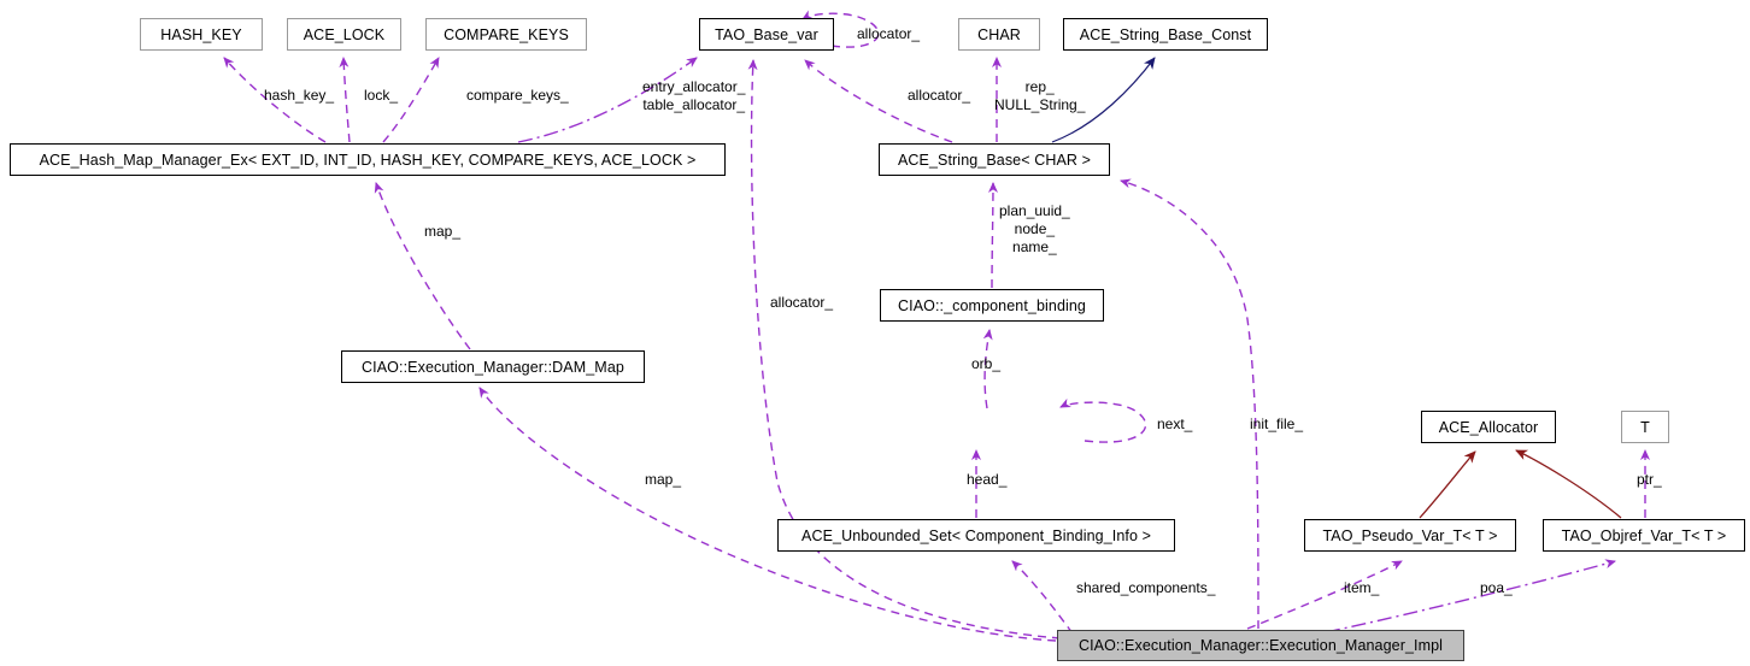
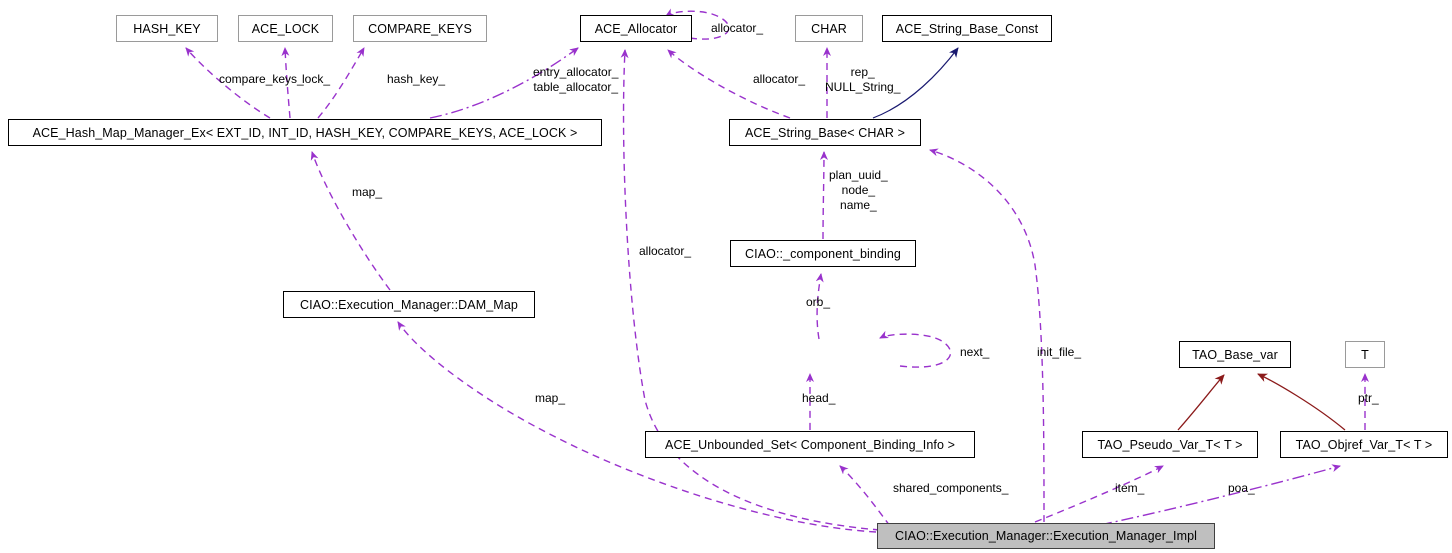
  HASH_KEY
  ACE_LOCK
  COMPARE_KEYS
- TAO_Base_var
+ ACE_Allocator
  CHAR
  ACE_String_Base_Const
  ACE_Hash_Map_Manager_Ex< EXT_ID, INT_ID, HASH_KEY, COMPARE_KEYS, ACE_LOCK >
  ACE_String_Base< CHAR >
  CIAO::_component_binding
  CIAO::Execution_Manager::DAM_Map
- ACE_Allocator
+ TAO_Base_var
  T
  ACE_Unbounded_Set< Component_Binding_Info >
  TAO_Pseudo_Var_T< T >
  TAO_Objref_Var_T< T >
  CIAO::Execution_Manager::Execution_Manager_Impl
- hash_key_
+ compare_keys_
  lock_
- compare_keys_
+ hash_key_
  entry_allocator_
  table_allocator_
  allocator_
  allocator_
  rep_
  NULL_String_
  map_
  plan_uuid_
  node_
  name_
  allocator_
  orb_
  next_
  init_file_
  ptr_
  head_
  map_
  shared_components_
  item_
  poa_
